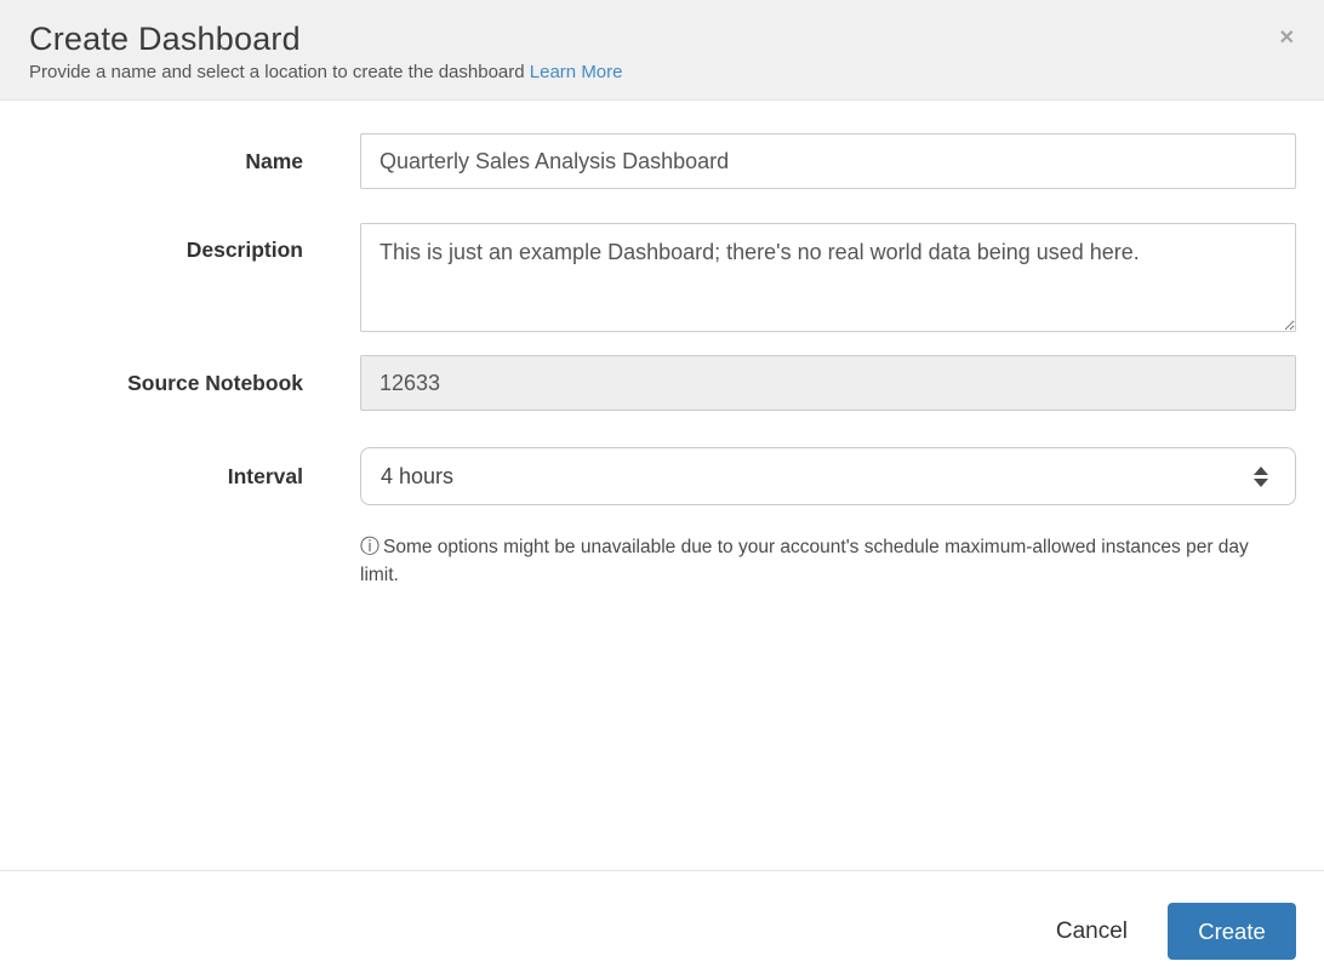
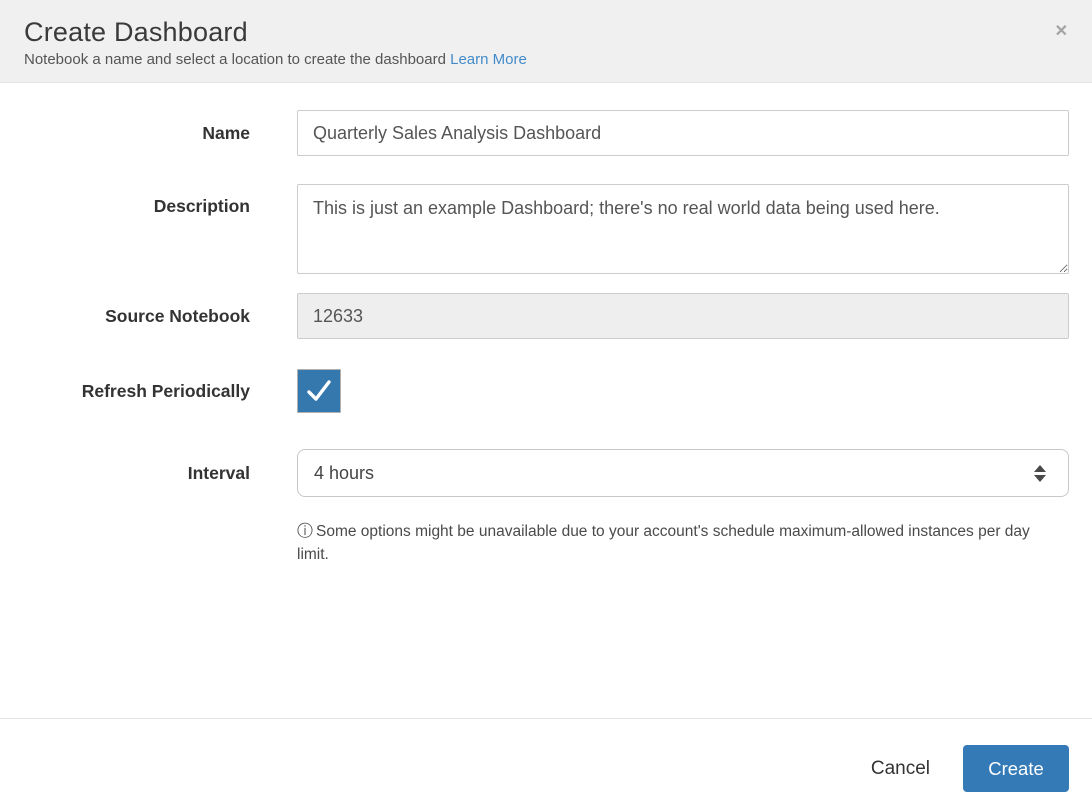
  Create Dashboard
- Provide a name and select a location to create the dashboard Learn More
+ Notebook a name and select a location to create the dashboard Learn More
  ✕
  Name
  Quarterly Sales Analysis Dashboard
  Description
  This is just an example Dashboard; there's no real world data being used here.
  Source Notebook
  12633
+ Refresh Periodically
  Interval
  4 hours
  ⓘ Some options might be unavailable due to your account's schedule maximum-allowed instances per day limit.
  Cancel
  Create
